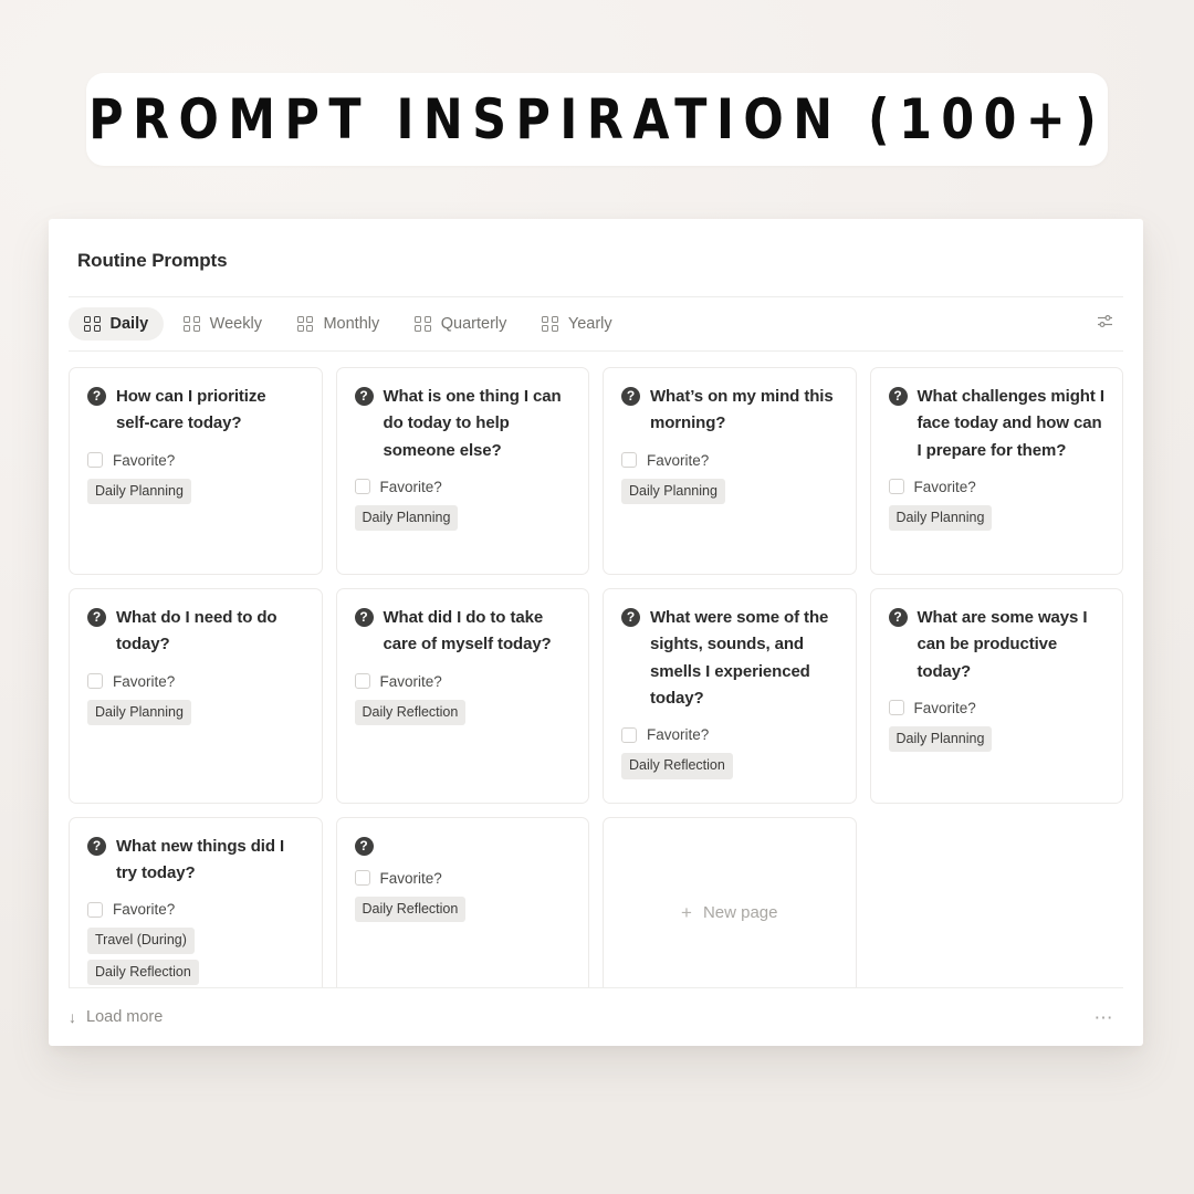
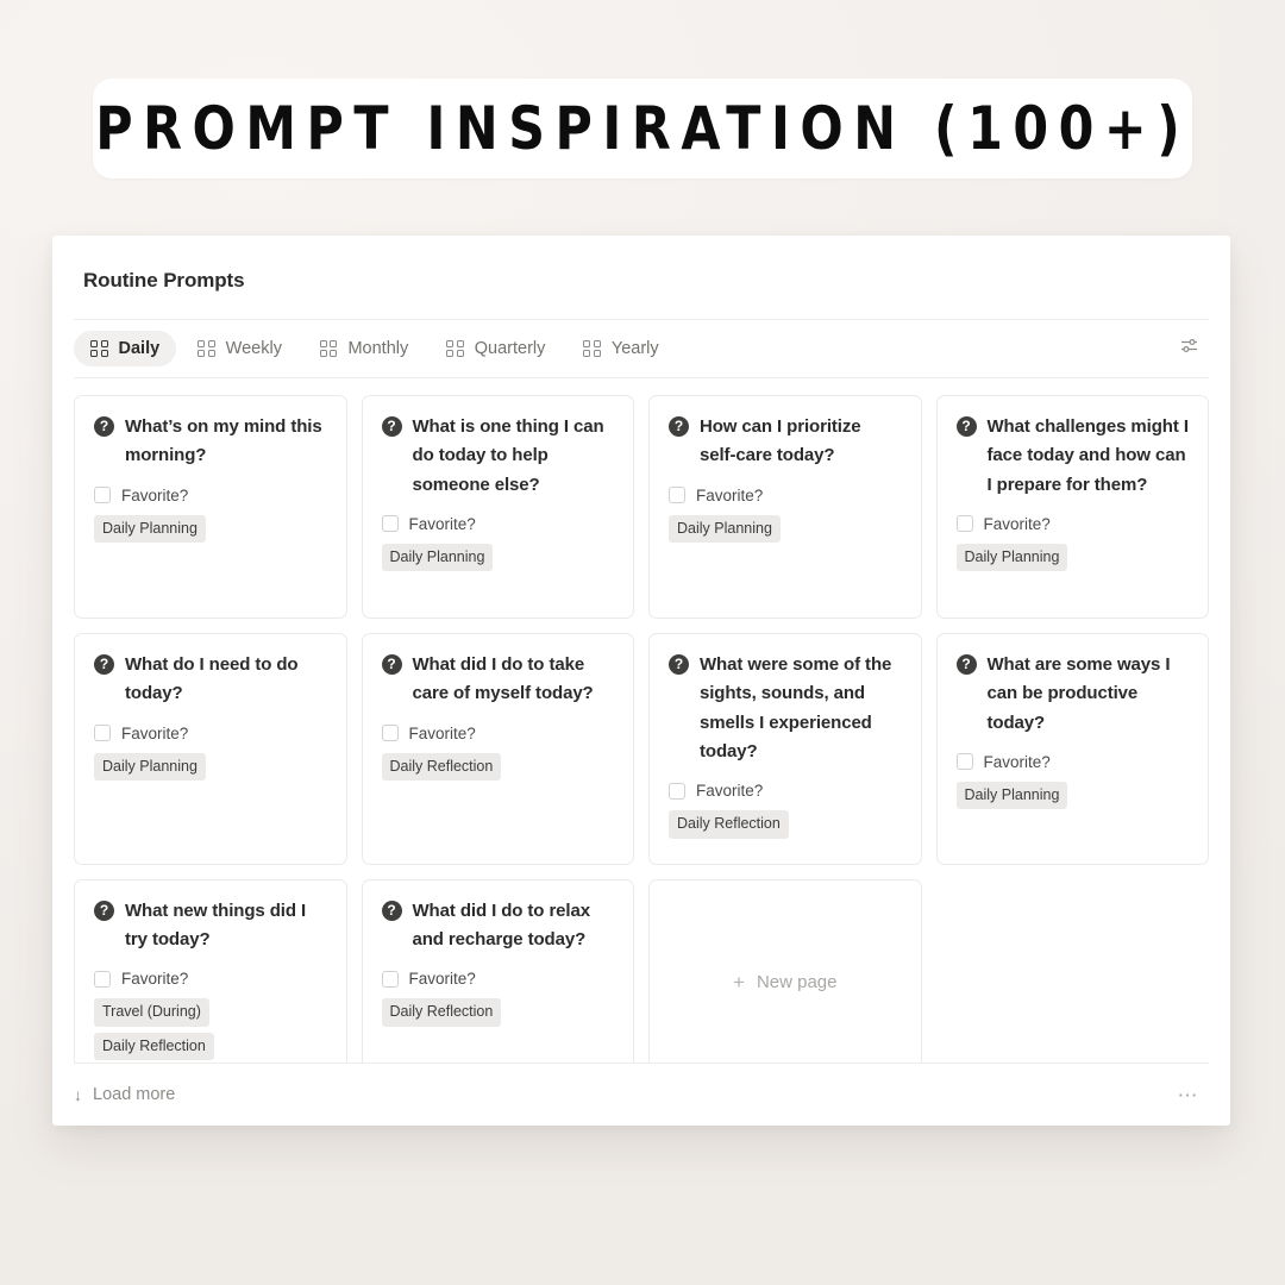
  PROMPT INSPIRATION (100+)
  Routine Prompts
  Daily
  Weekly
  Monthly
  Quarterly
  Yearly
  ?
- How can I prioritize self-care today?
+ What’s on my mind this morning?
  Favorite?
  Daily Planning
  ?
  What is one thing I can do today to help someone else?
  Favorite?
  Daily Planning
  ?
- What’s on my mind this morning?
+ How can I prioritize self-care today?
  Favorite?
  Daily Planning
  ?
  What challenges might I face today and how can I prepare for them?
  Favorite?
  Daily Planning
  ?
  What do I need to do today?
  Favorite?
  Daily Planning
  ?
  What did I do to take care of myself today?
  Favorite?
  Daily Reflection
  ?
  What were some of the sights, sounds, and smells I experienced today?
  Favorite?
  Daily Reflection
  ?
  What are some ways I can be productive today?
  Favorite?
  Daily Planning
  ?
  What new things did I try today?
  Favorite?
  Travel (During)
  Daily Reflection
  ?
+ What did I do to relax and recharge today?
  Favorite?
  Daily Reflection
  +
  New page
  ↓
  Load more
  ⋯
